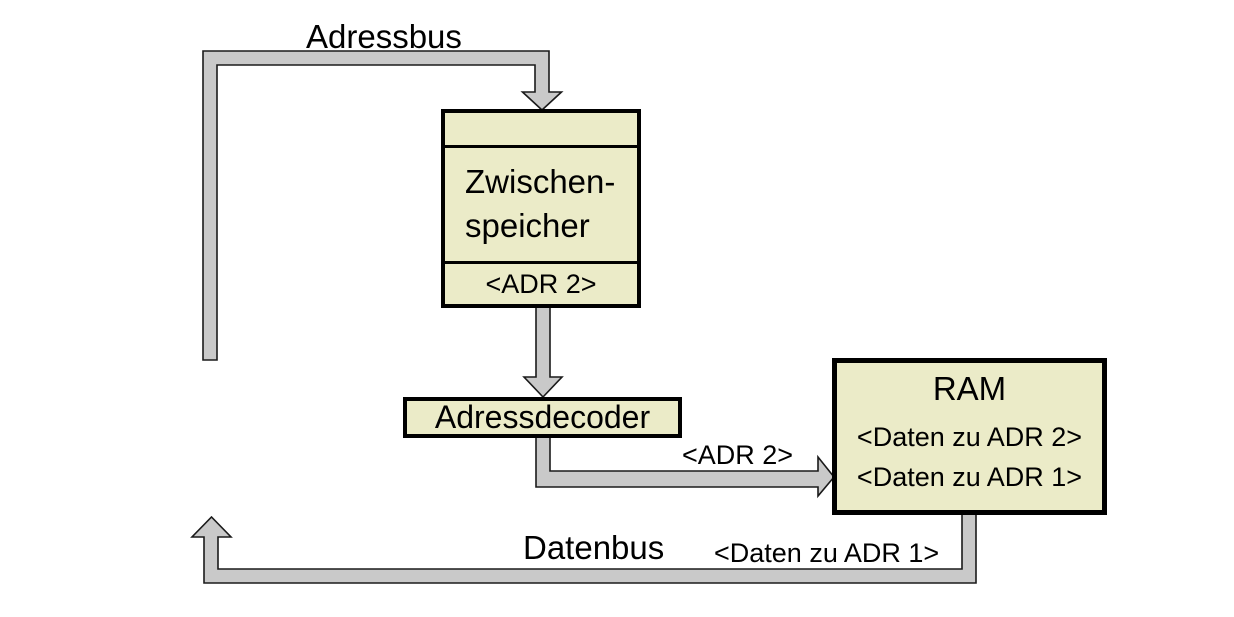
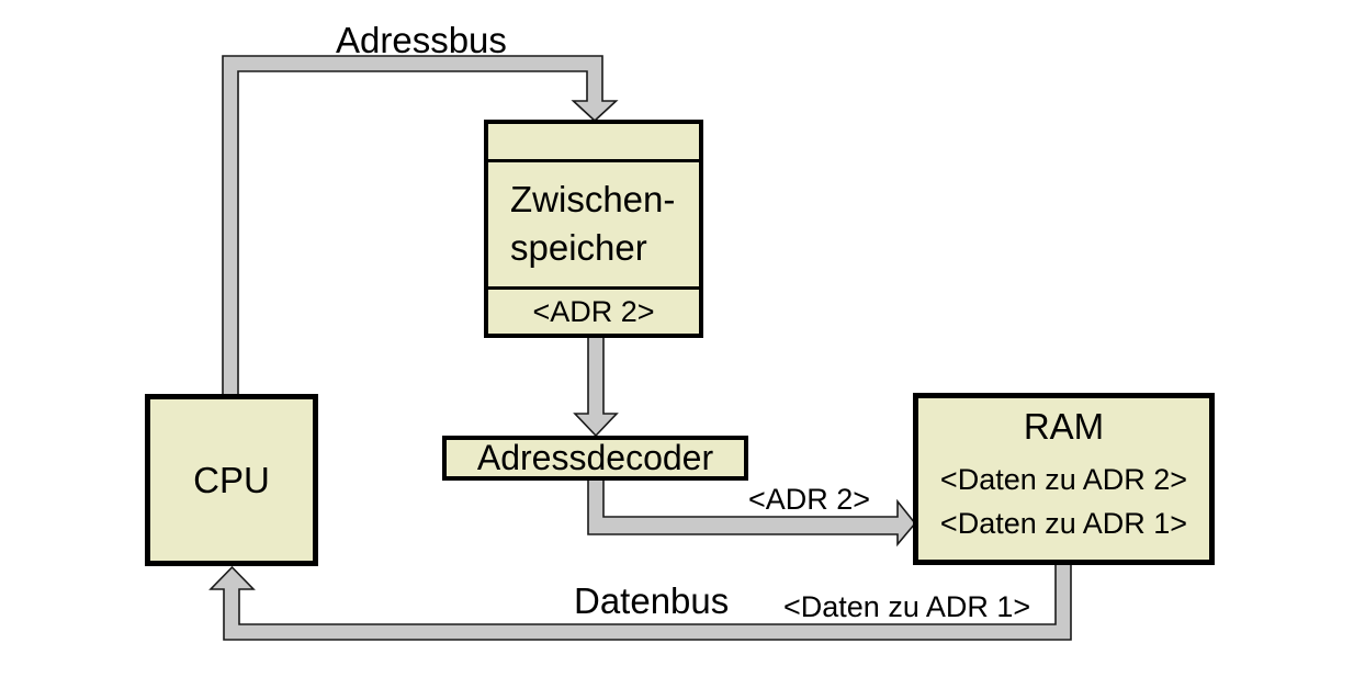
+ CPU
  Zwischen-
  speicher
  <ADR 2>
  Adressdecoder
  RAM
  <Daten zu ADR 2>
  <Daten zu ADR 1>
  Adressbus
  Datenbus
  <ADR 2>
  <Daten zu ADR 1>
